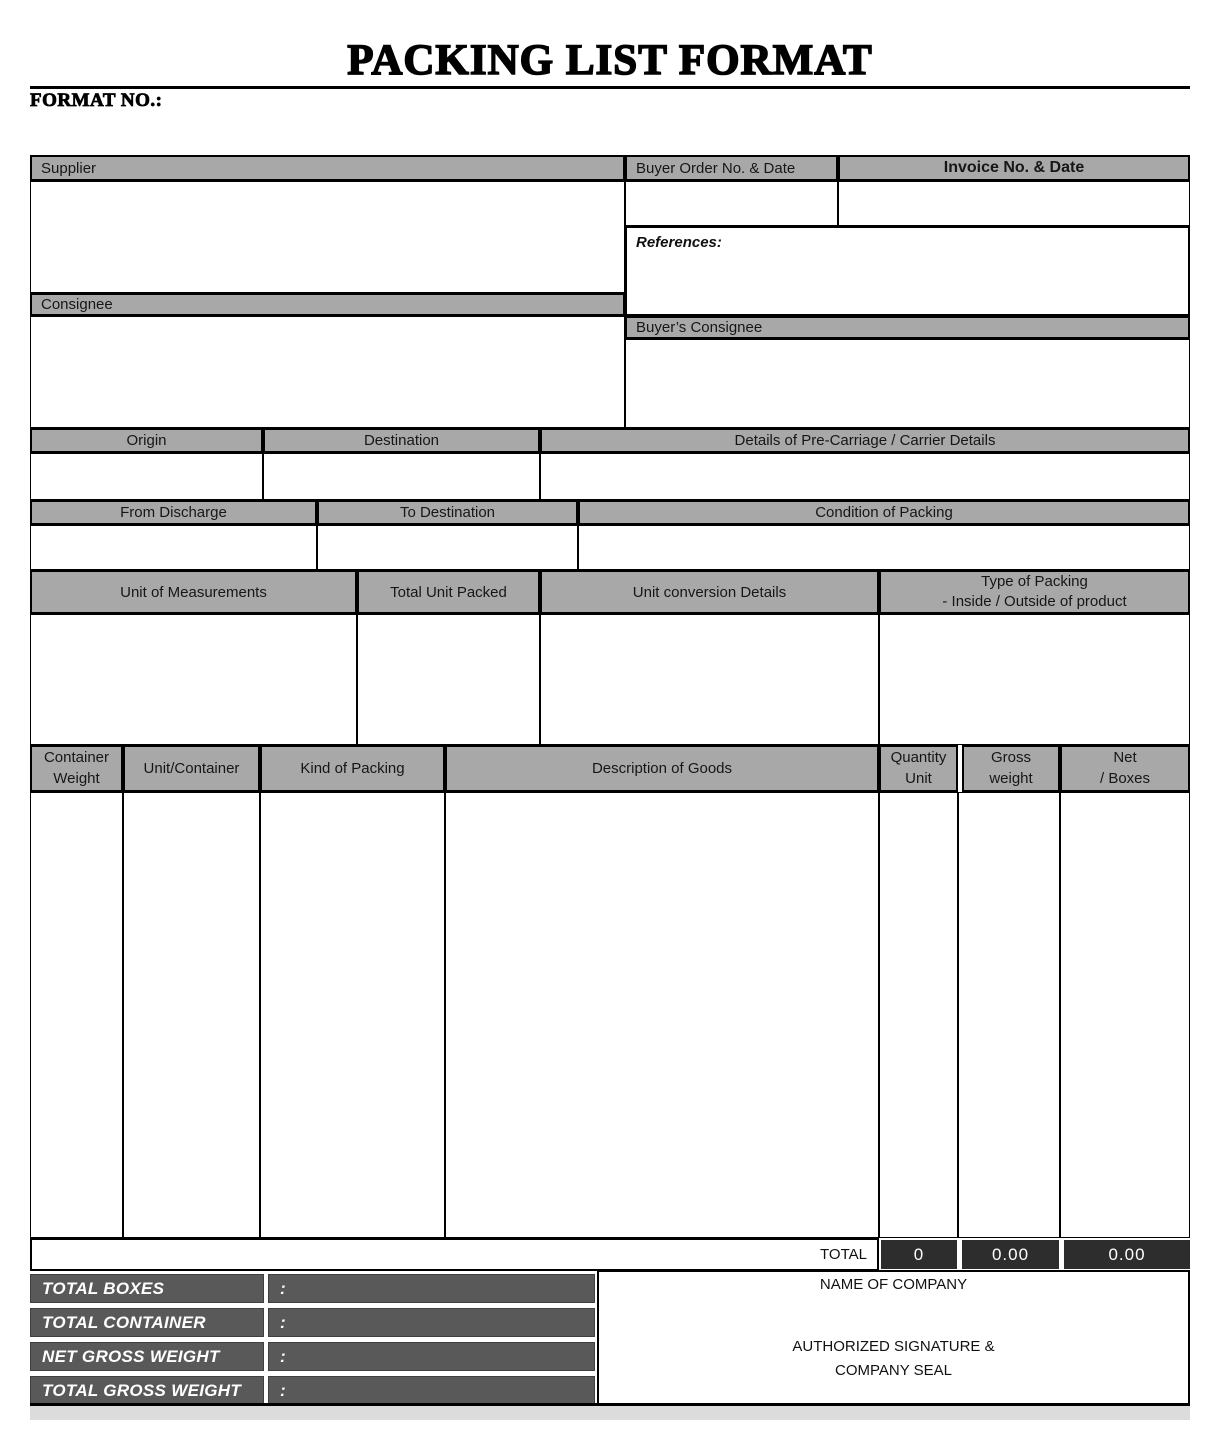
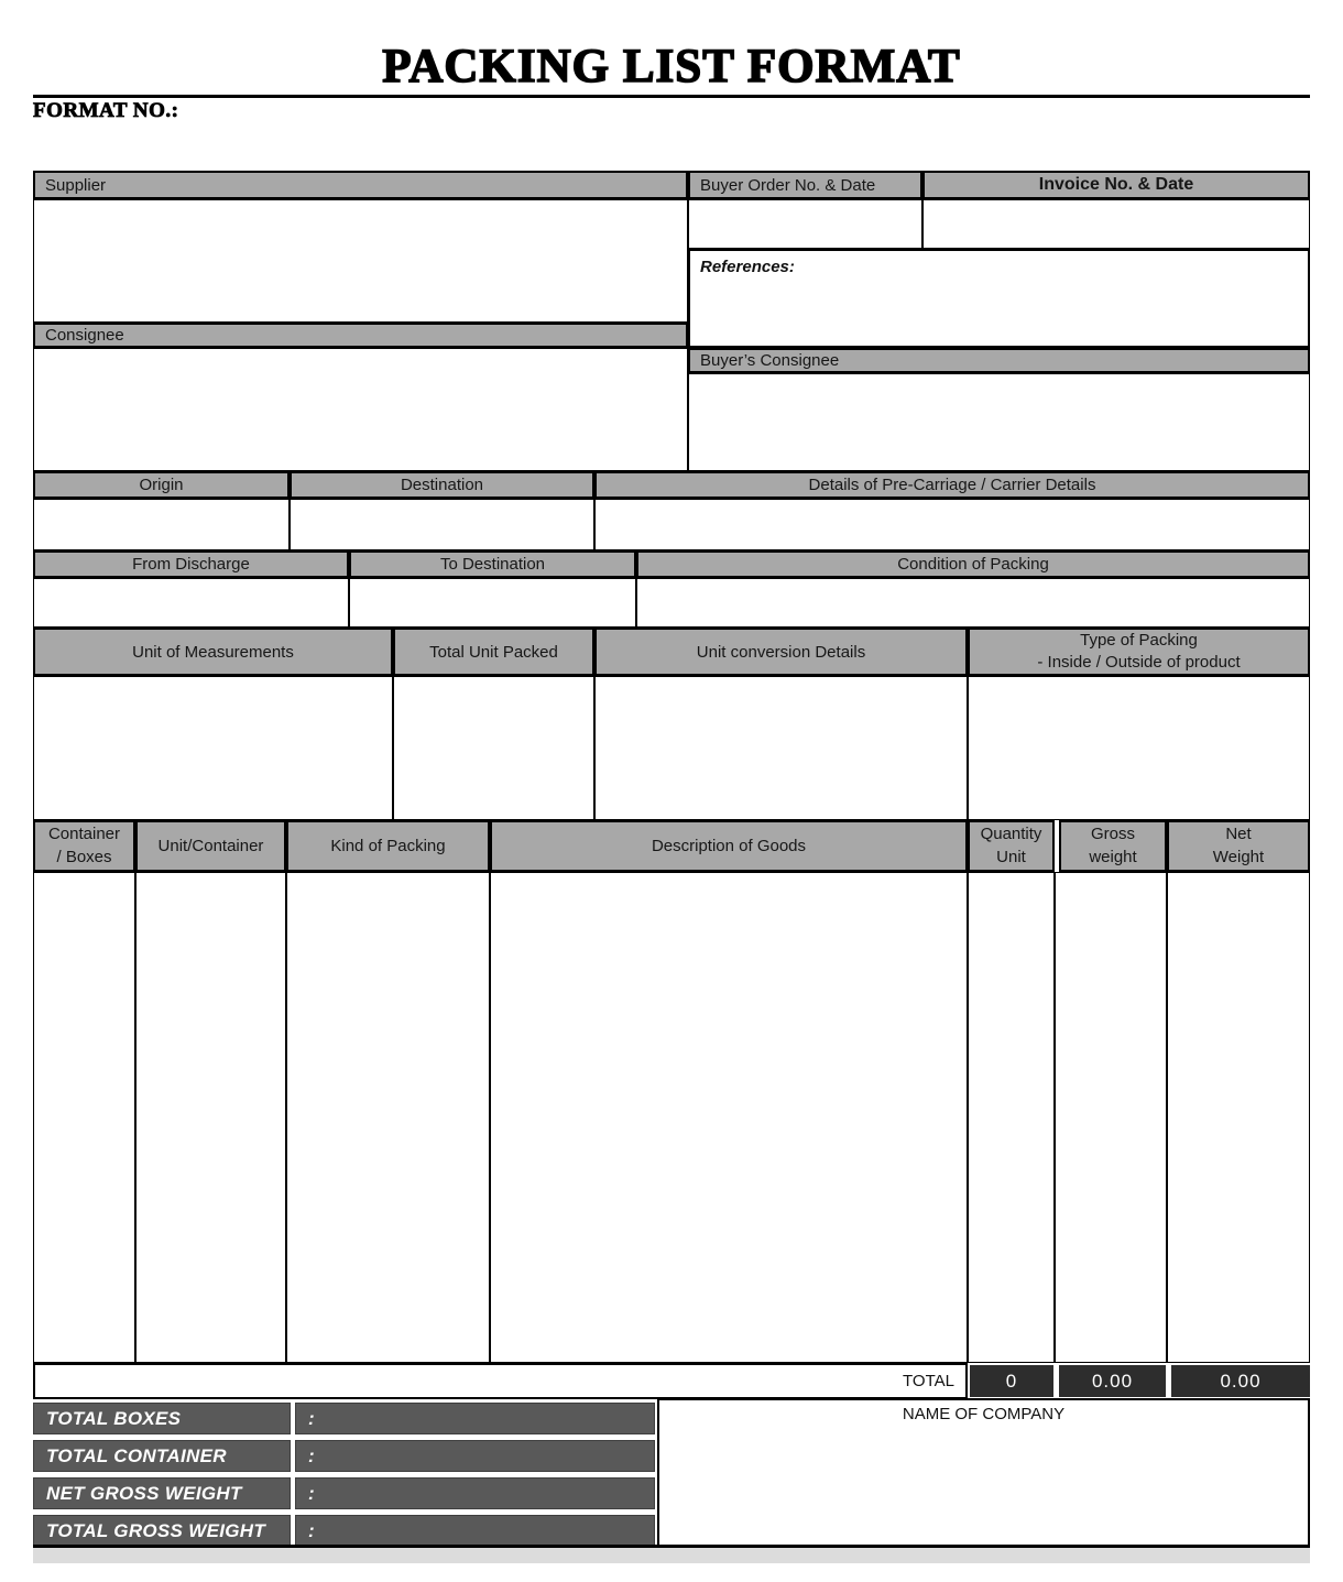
  PACKING LIST FORMAT
  FORMAT NO.:
  Supplier
  Buyer Order No. & Date
  Invoice No. & Date
  References:
  Consignee
  Buyer’s Consignee
  Origin
  Destination
  Details of Pre-Carriage / Carrier Details
  From Discharge
  To Destination
  Condition of Packing
  Unit of Measurements
  Total Unit Packed
  Unit conversion Details
  Type of Packing
  - Inside / Outside of product
  Container
- Weight
+ / Boxes
  Unit/Container
  Kind of Packing
  Description of Goods
  Quantity
  Unit
  Gross
  weight
  Net
- / Boxes
+ Weight
  TOTAL
  0
  0.00
  0.00
  TOTAL BOXES
  :
  TOTAL CONTAINER
  :
  NET GROSS WEIGHT
  :
  TOTAL GROSS WEIGHT
  :
  NAME OF COMPANY
- AUTHORIZED SIGNATURE &
- COMPANY SEAL
